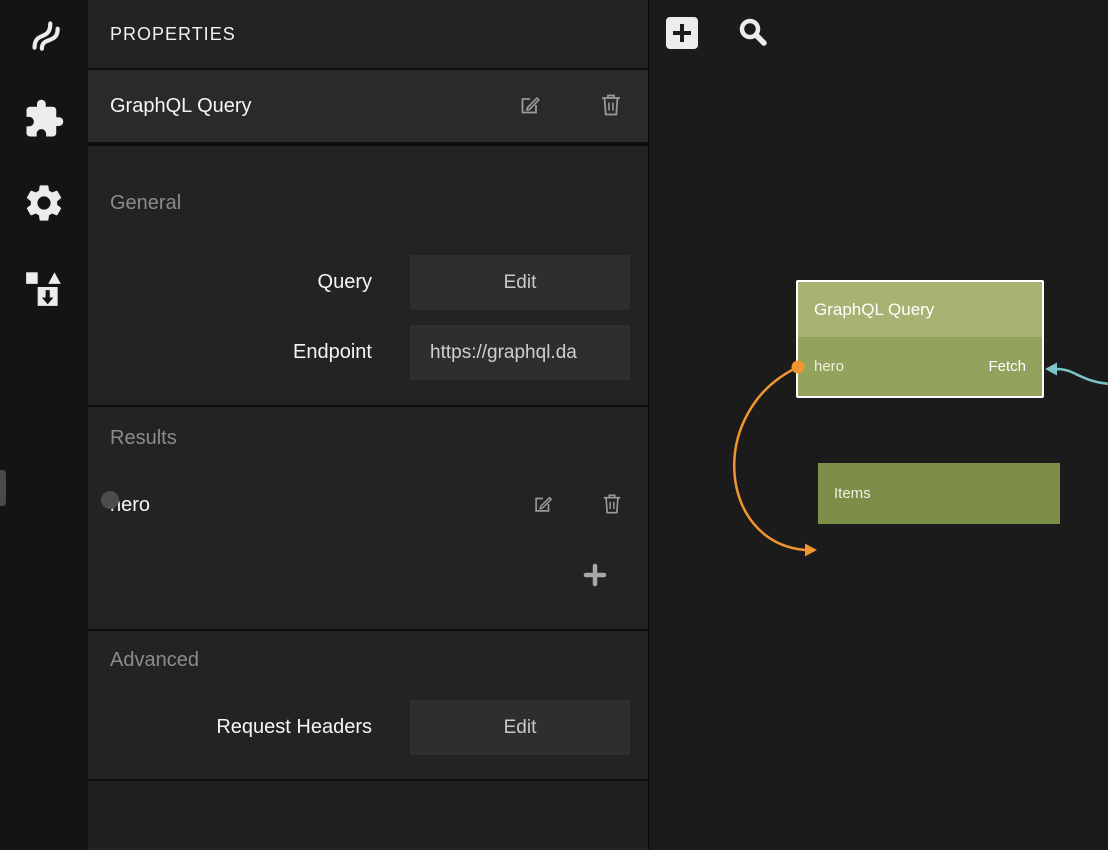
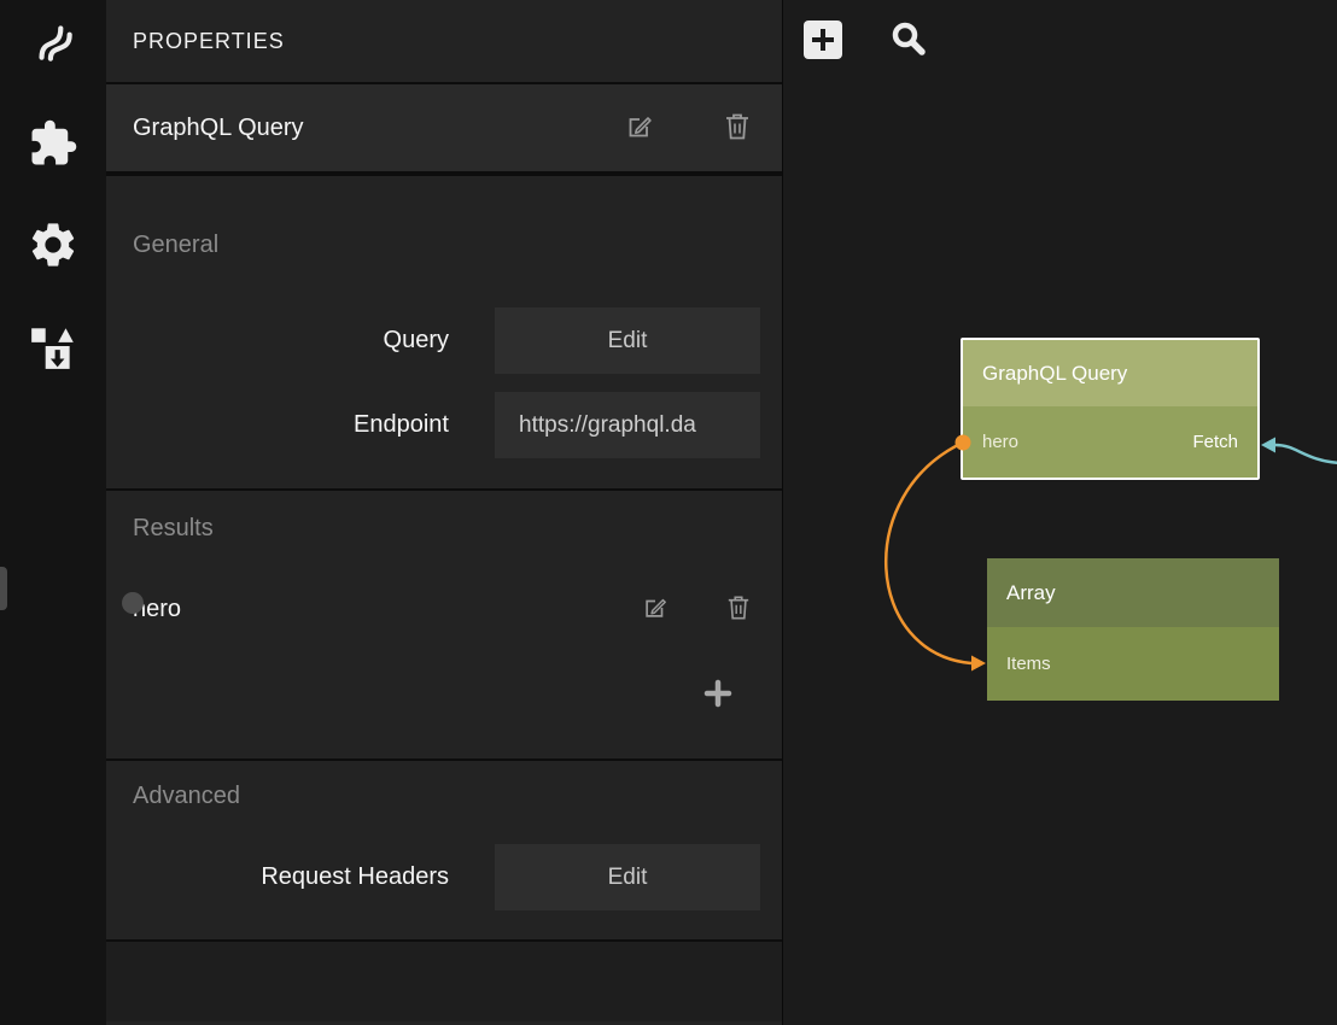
  PROPERTIES
  GraphQL Query
  General
  Query
  Edit
  Endpoint
  https://graphql.da
  Results
  ero
  Advanced
  Request Headers
  Edit
  GraphQL Query
  hero
  Fetch
+ Array
  Items
